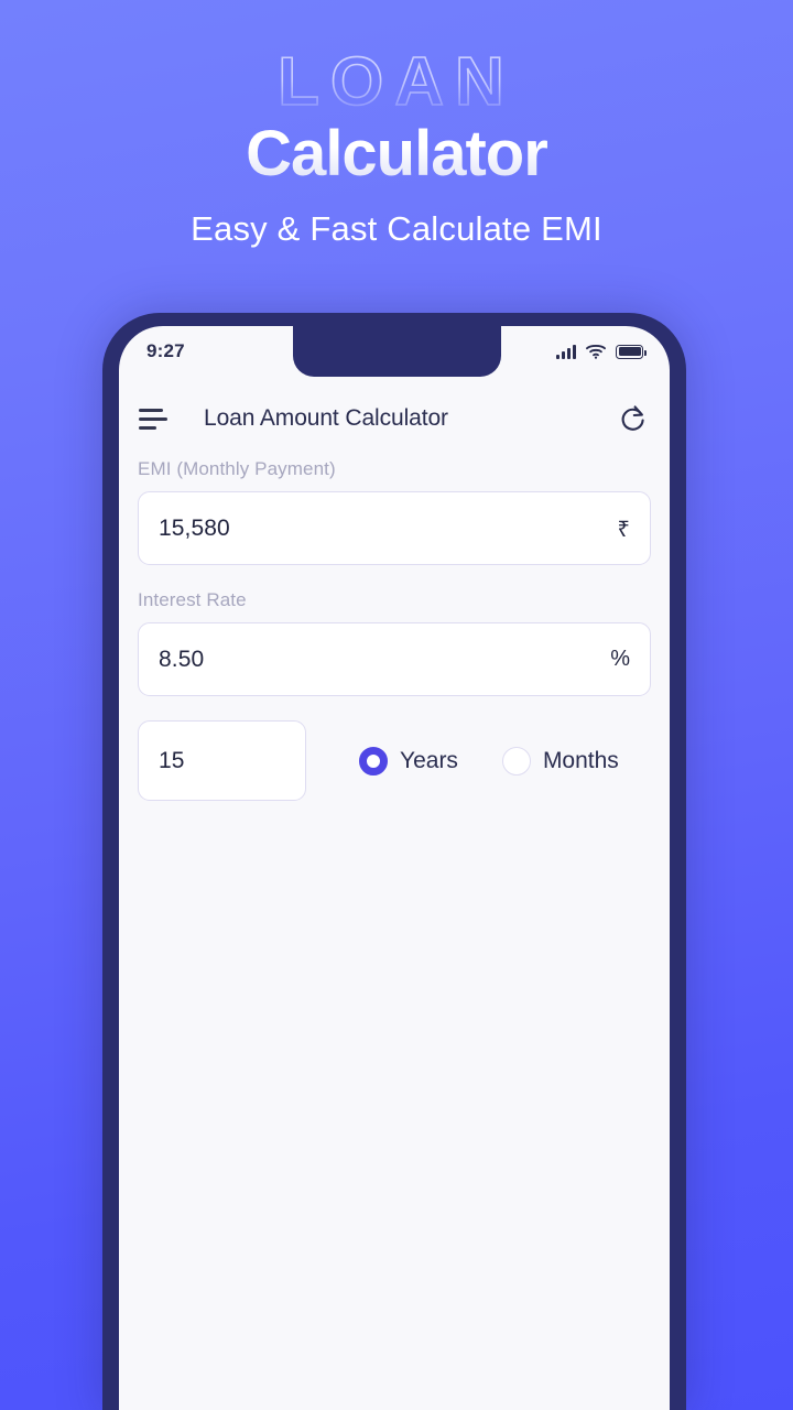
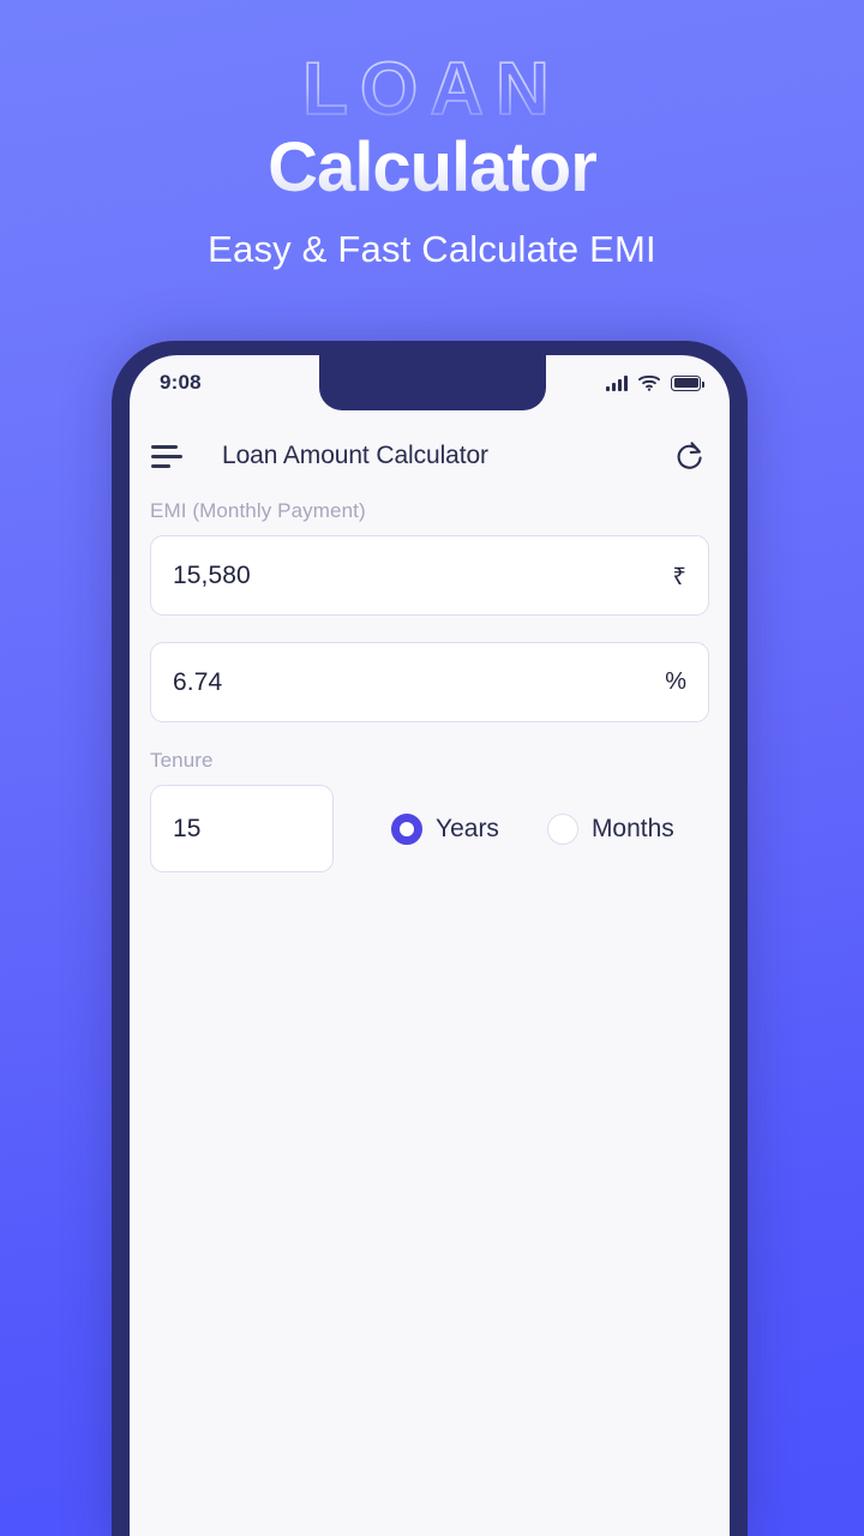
  LOAN
  Calculator
  Easy & Fast Calculate EMI
- 9:27
+ 9:08
  Loan Amount Calculator
  EMI (Monthly Payment)
  15,580
  ₹
- Interest Rate
- 8.50
+ 6.74
  %
+ Tenure
  15
  Years
  Months
